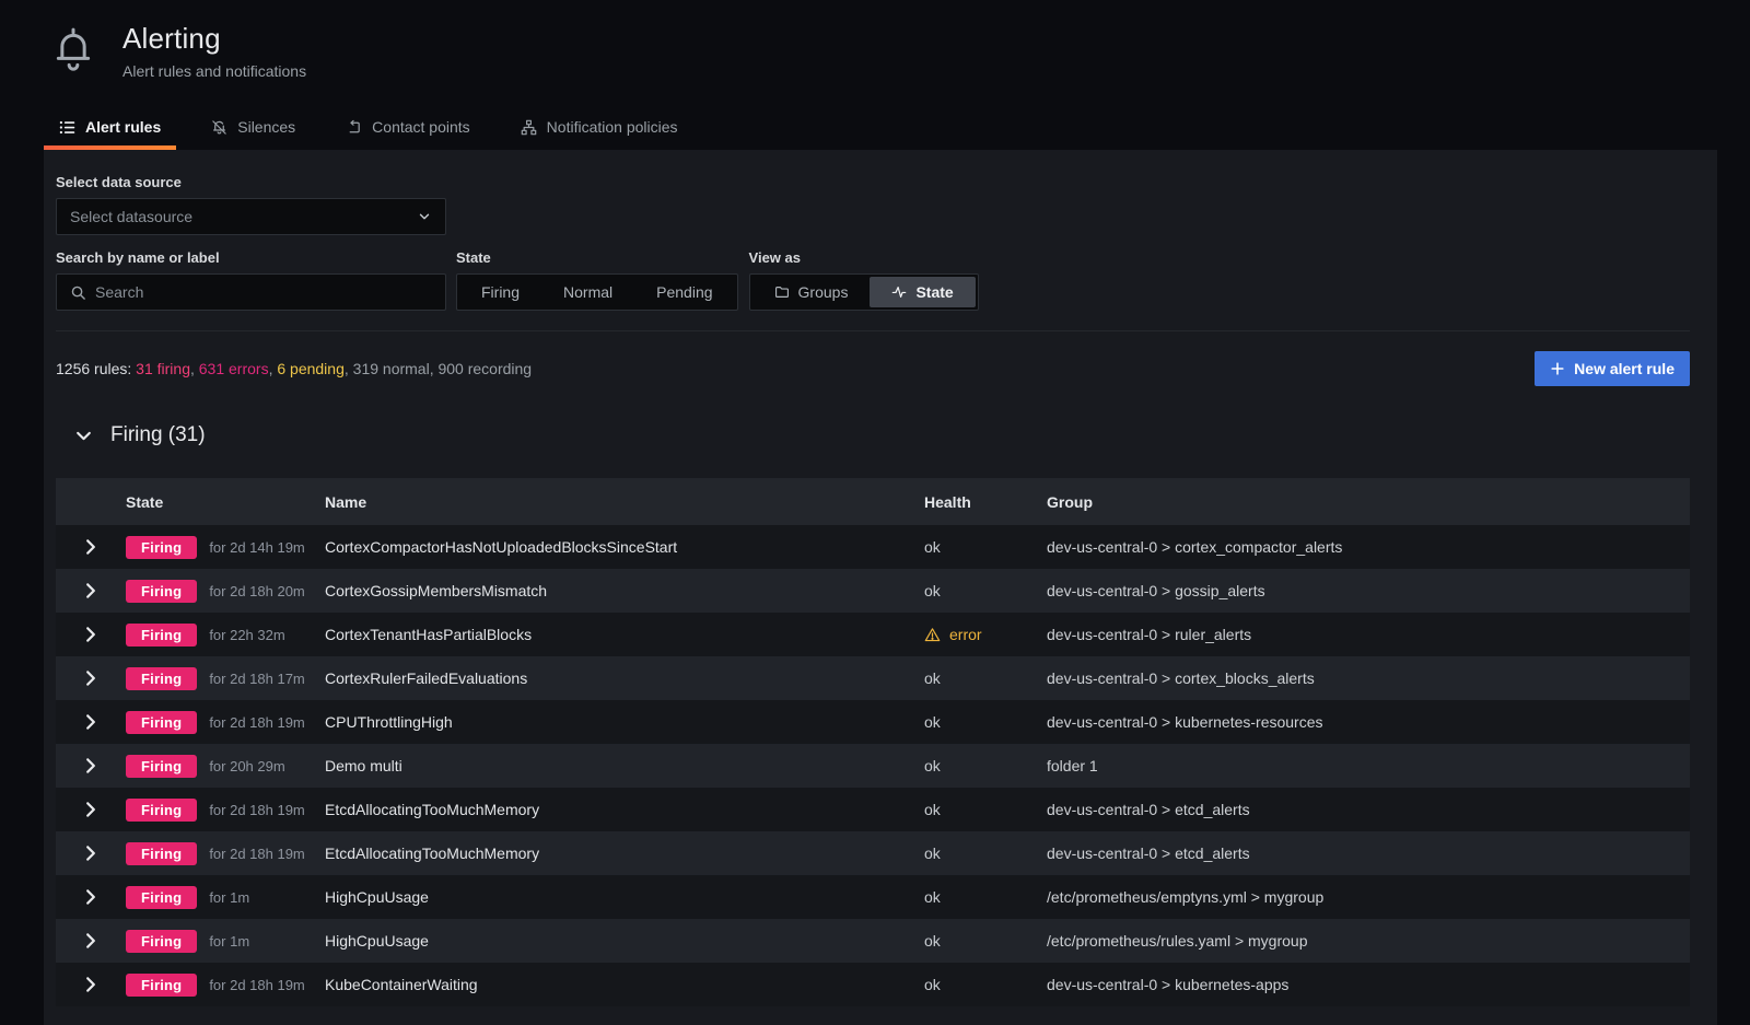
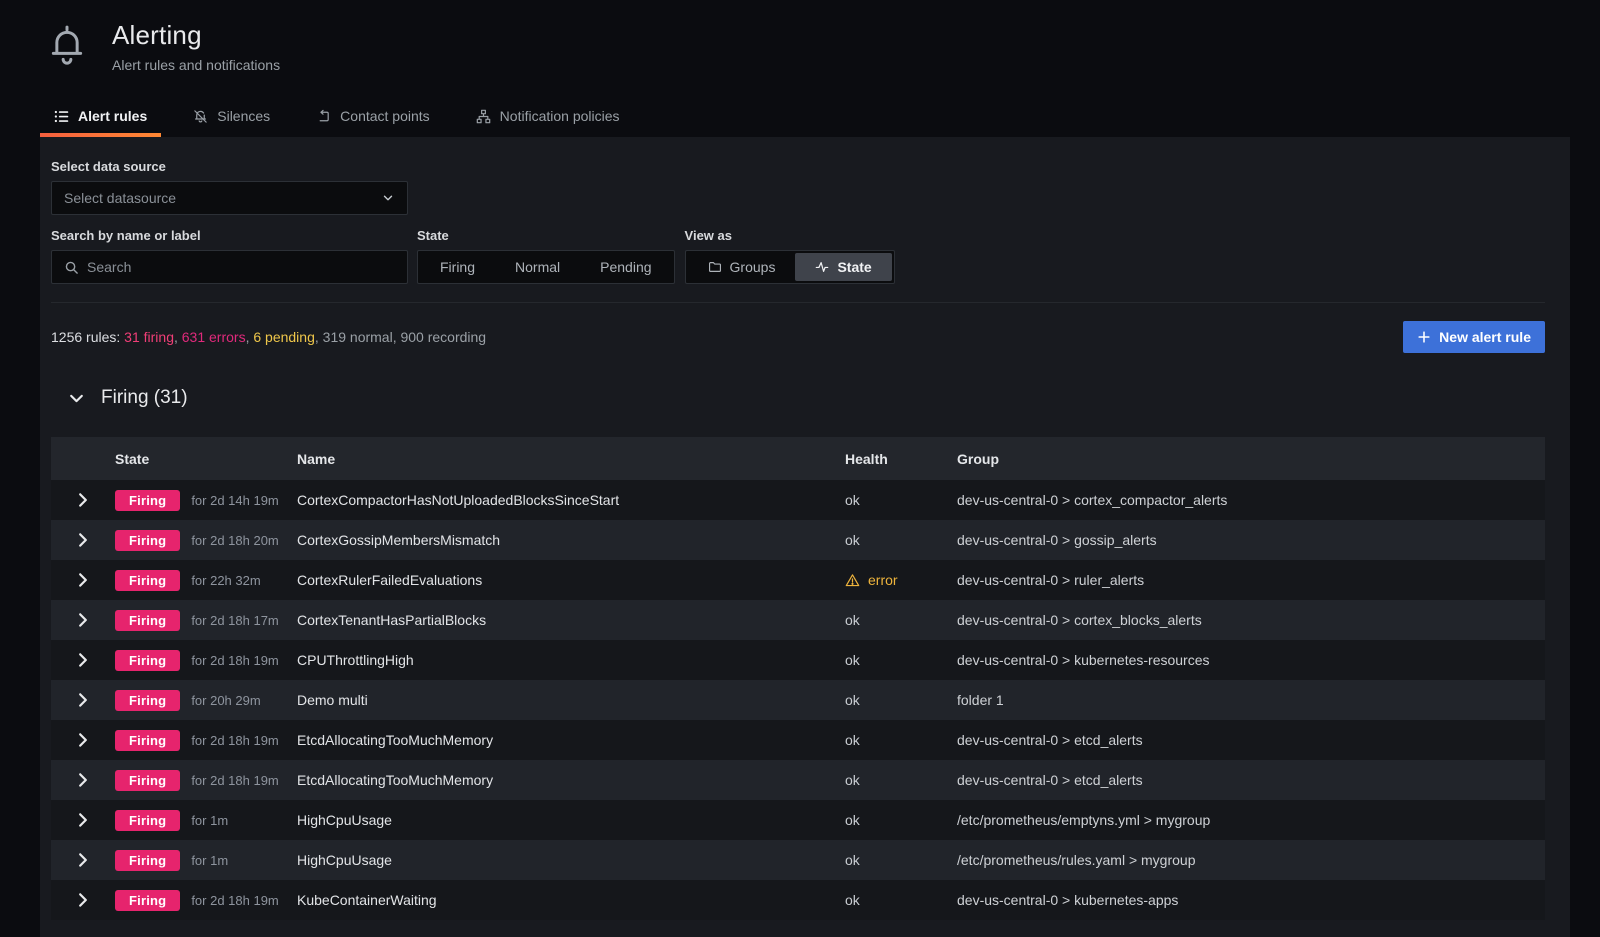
  Alerting
  Alert rules and notifications
  Alert rules
  Silences
  Contact points
  Notification policies
  Select data source
  Select datasource
  Search by name or label
  Search
  State
  Firing
  Normal
  Pending
  View as
  Groups
  State
  1256 rules: 31 firing, 631 errors, 6 pending, 319 normal, 900 recording
  New alert rule
  Firing (31)
  State
  Name
  Health
  Group
  Firing
  for 2d 14h 19m
  CortexCompactorHasNotUploadedBlocksSinceStart
  ok
  dev-us-central-0 > cortex_compactor_alerts
  Firing
  for 2d 18h 20m
  CortexGossipMembersMismatch
  ok
  dev-us-central-0 > gossip_alerts
  Firing
  for 22h 32m
- CortexTenantHasPartialBlocks
+ CortexRulerFailedEvaluations
  error
  dev-us-central-0 > ruler_alerts
  Firing
  for 2d 18h 17m
- CortexRulerFailedEvaluations
+ CortexTenantHasPartialBlocks
  ok
  dev-us-central-0 > cortex_blocks_alerts
  Firing
  for 2d 18h 19m
  CPUThrottlingHigh
  ok
  dev-us-central-0 > kubernetes-resources
  Firing
  for 20h 29m
  Demo multi
  ok
  folder 1
  Firing
  for 2d 18h 19m
  EtcdAllocatingTooMuchMemory
  ok
  dev-us-central-0 > etcd_alerts
  Firing
  for 2d 18h 19m
  EtcdAllocatingTooMuchMemory
  ok
  dev-us-central-0 > etcd_alerts
  Firing
  for 1m
  HighCpuUsage
  ok
  /etc/prometheus/emptyns.yml > mygroup
  Firing
  for 1m
  HighCpuUsage
  ok
  /etc/prometheus/rules.yaml > mygroup
  Firing
  for 2d 18h 19m
  KubeContainerWaiting
  ok
  dev-us-central-0 > kubernetes-apps
